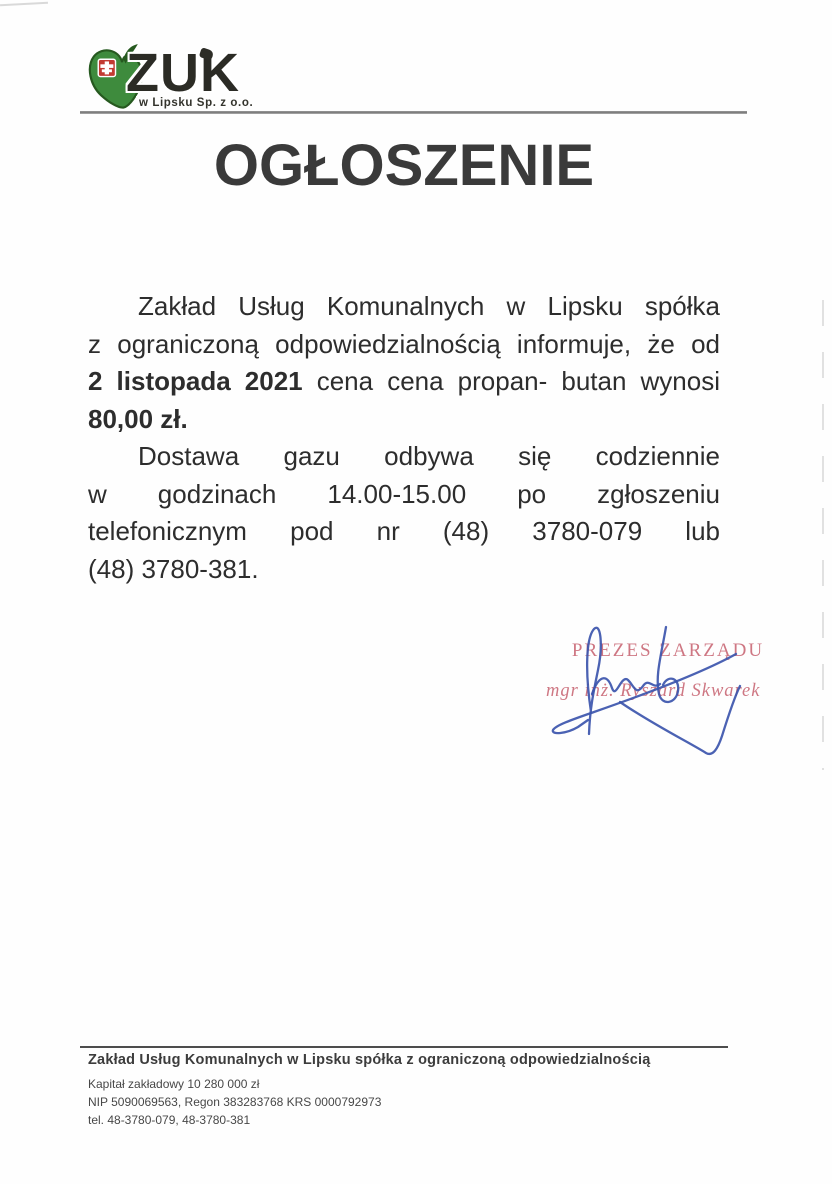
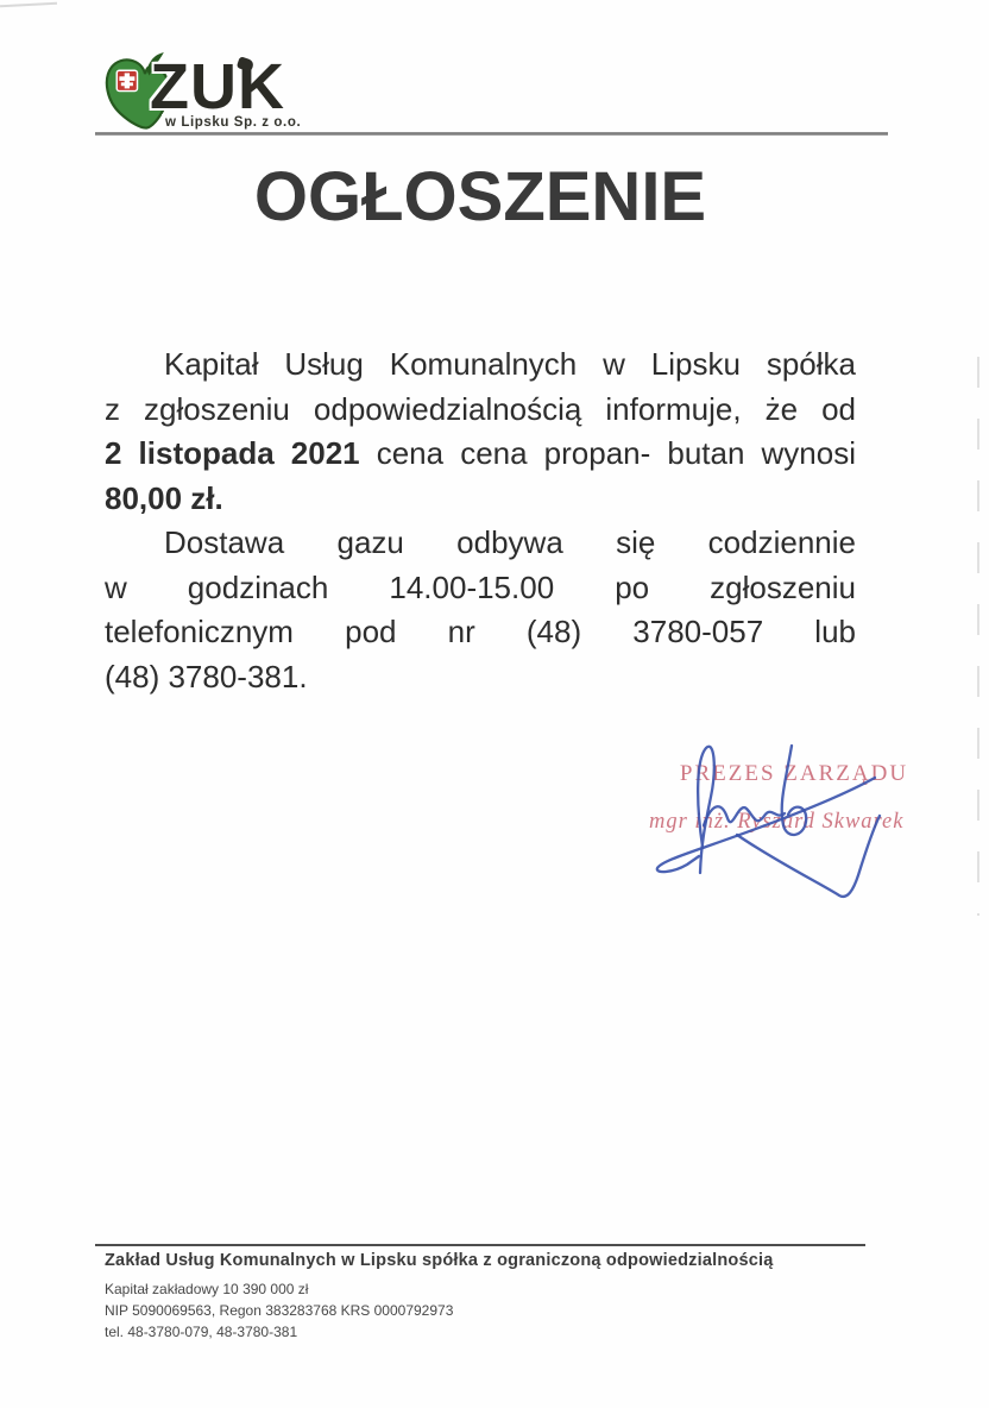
  ZUK
  w Lipsku Sp. z o.o.
  OGŁOSZENIE
- Zakład Usług Komunalnych w Lipsku spółka
+ Kapitał Usług Komunalnych w Lipsku spółka
- z ograniczoną odpowiedzialnością informuje, że od
+ z zgłoszeniu odpowiedzialnością informuje, że od
  2 listopada 2021 cena cena propan- butan wynosi
  80,00 zł.
  Dostawa gazu odbywa się codziennie
  w godzinach 14.00-15.00 po zgłoszeniu
- telefonicznym pod nr (48) 3780-079 lub
+ telefonicznym pod nr (48) 3780-057 lub
  (48) 3780-381.
  PREZES ZARZĄDU
  mgrnż. Rsard Skwaek
  Zakład Usług Komunalnych w Lipsku spółka z ograniczoną odpowiedzialnością
- Kapitał zakładowy 10 280 000 zł
+ Kapitał zakładowy 10 390 000 zł
  NIP 5090069563, Regon 383283768 KRS 0000792973
  tel. 48-3780-079, 48-3780-381
